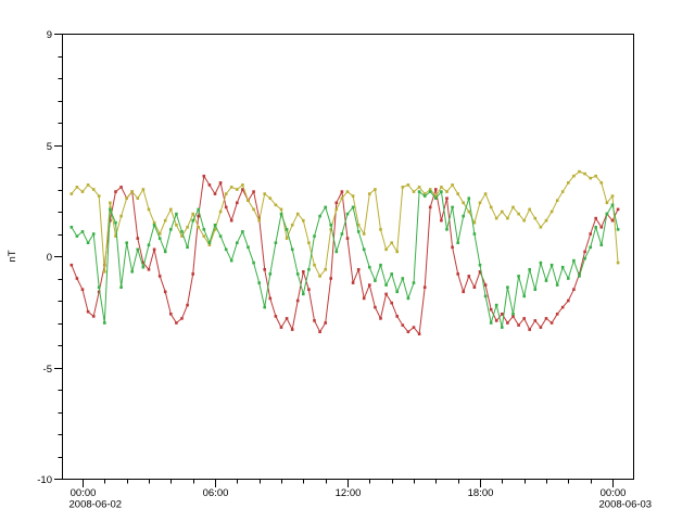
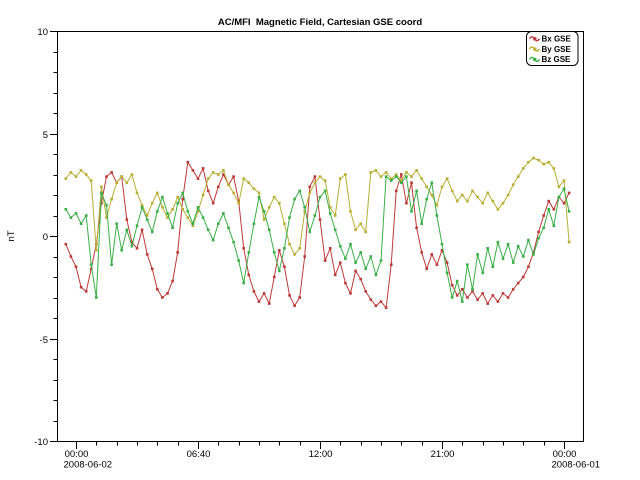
+ AC/MFI Magnetic Field, Cartesian GSE coord
- 9
+ 10
  5
  0
  -5
  -10
  00:00
  2008-06-02
- 06:00
+ 06:40
  12:00
- 18:00
+ 21:00
  00:00
- 2008-06-03
+ 2008-06-01
+ Bx GSE
+ By GSE
+ Bz GSE
